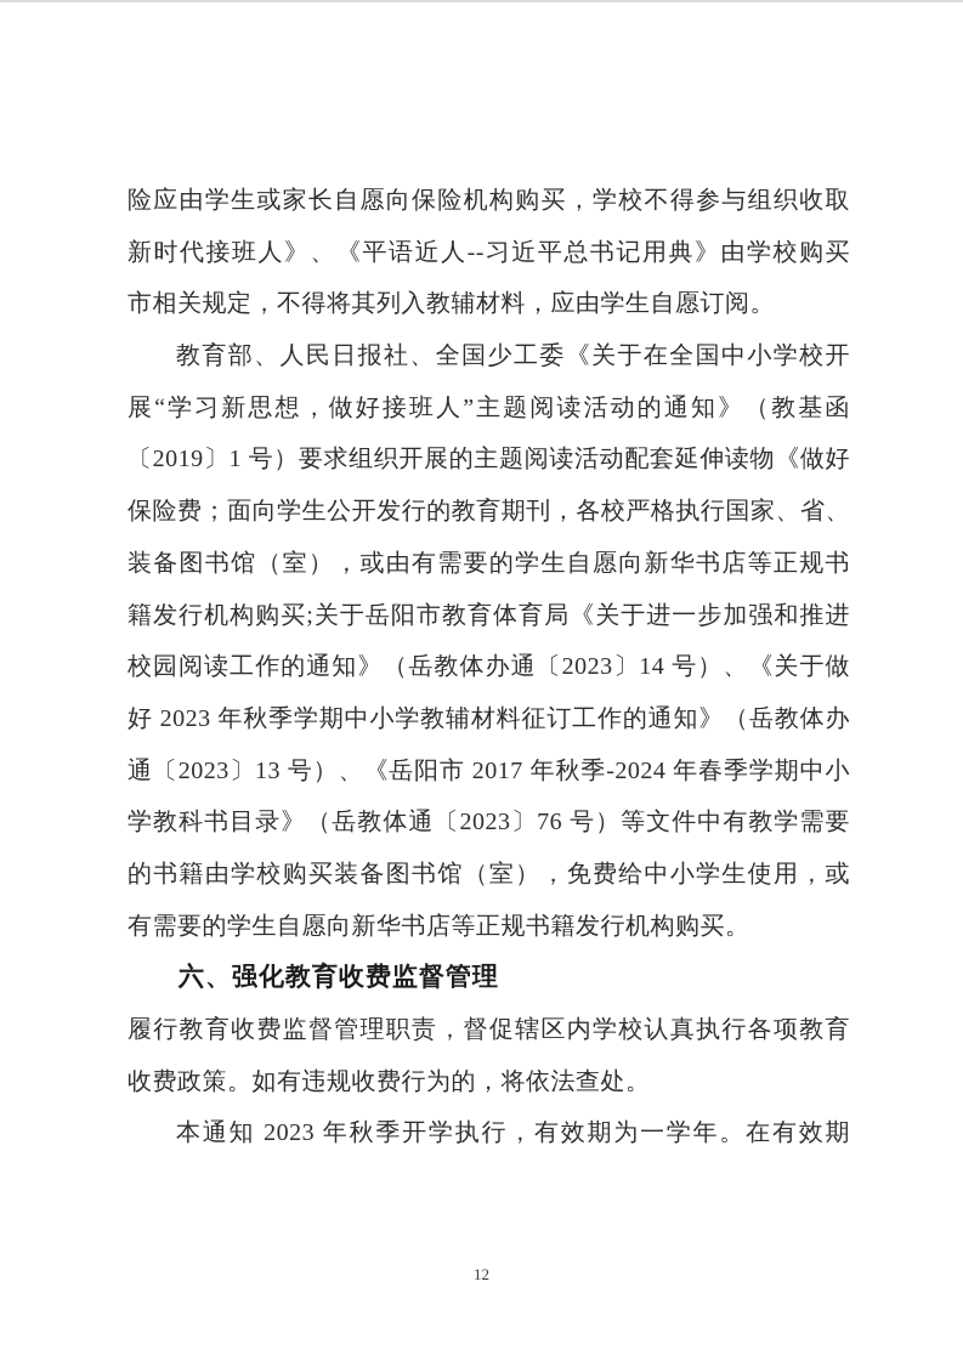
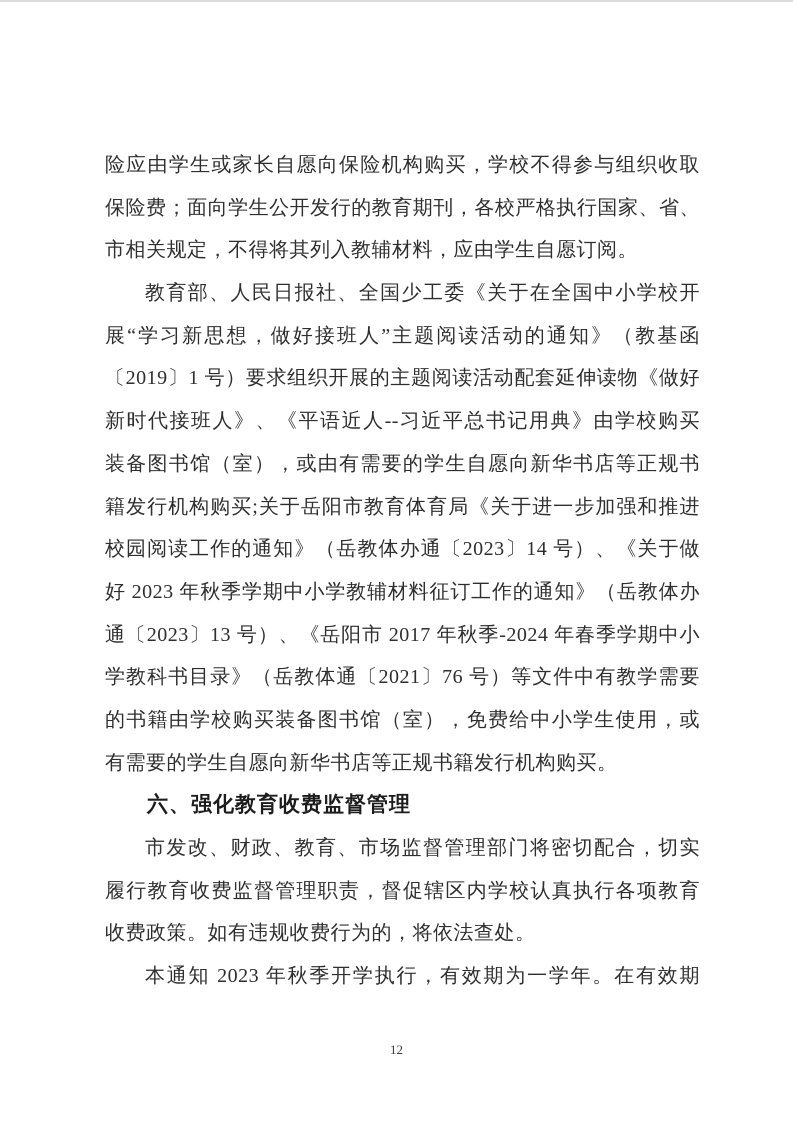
  险应由学生或家长自愿向保险机构购买，学校不得参与组织收取
- 新时代接班人》、《平语近人--习近平总书记用典》由学校购买
+ 保险费；面向学生公开发行的教育期刊，各校严格执行国家、省、
  市相关规定，不得将其列入教辅材料，应由学生自愿订阅。
  教育部、人民日报社、全国少工委《关于在全国中小学校开
  展“学习新思想，做好接班人”主题阅读活动的通知》（教基函
  〔2019〕1 号）要求组织开展的主题阅读活动配套延伸读物《做好
- 保险费；面向学生公开发行的教育期刊，各校严格执行国家、省、
+ 新时代接班人》、《平语近人--习近平总书记用典》由学校购买
  装备图书馆（室），或由有需要的学生自愿向新华书店等正规书
  籍发行机构购买;关于岳阳市教育体育局《关于进一步加强和推进
  校园阅读工作的通知》（岳教体办通〔2023〕14 号）、《关于做
  好 2023 年秋季学期中小学教辅材料征订工作的通知》（岳教体办
  通〔2023〕13 号）、《岳阳市 2017 年秋季-2024 年春季学期中小
- 学教科书目录》（岳教体通〔2023〕76 号）等文件中有教学需要
+ 学教科书目录》（岳教体通〔2021〕76 号）等文件中有教学需要
  的书籍由学校购买装备图书馆（室），免费给中小学生使用，或
  有需要的学生自愿向新华书店等正规书籍发行机构购买。
  六、强化教育收费监督管理
+ 市发改、财政、教育、市场监督管理部门将密切配合，切实
  履行教育收费监督管理职责，督促辖区内学校认真执行各项教育
  收费政策。如有违规收费行为的，将依法查处。
  本通知 2023 年秋季开学执行，有效期为一学年。在有效期
  12
